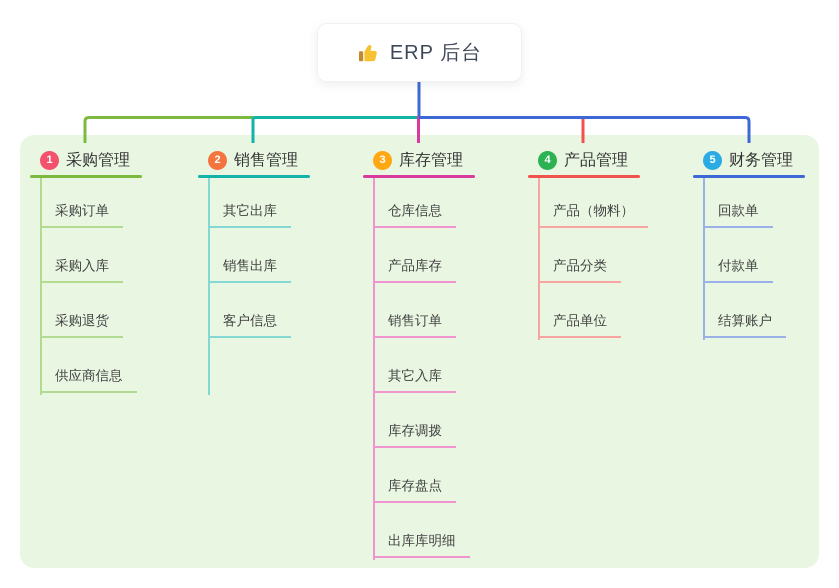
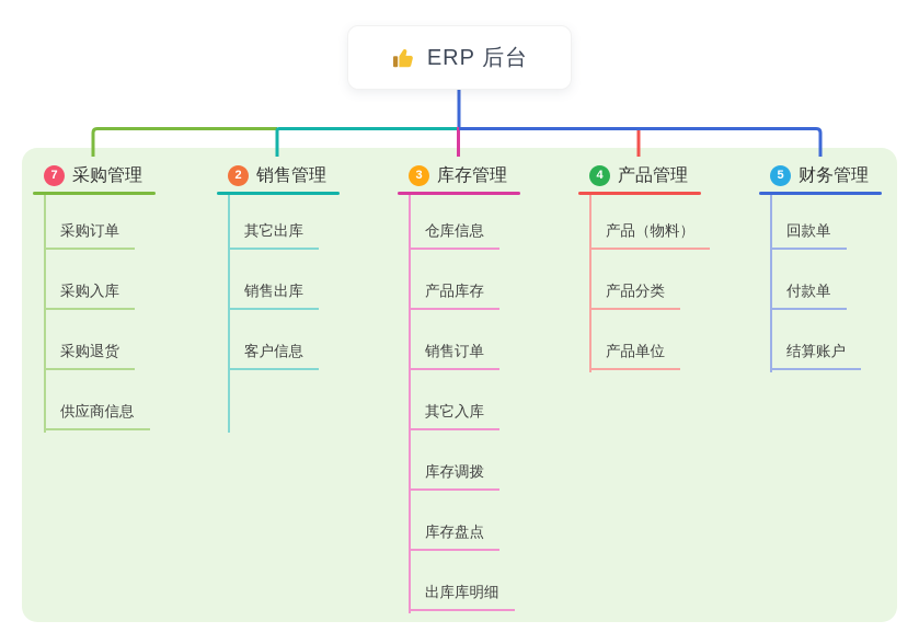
  ERP 后台
- 1
+ 7
  采购管理
  采购订单
  采购入库
  采购退货
  供应商信息
  2
  销售管理
  其它出库
  销售出库
  客户信息
  3
  库存管理
  仓库信息
  产品库存
  销售订单
  其它入库
  库存调拨
  库存盘点
  出库库明细
  4
  产品管理
  产品（物料）
  产品分类
  产品单位
  5
  财务管理
  回款单
  付款单
  结算账户
